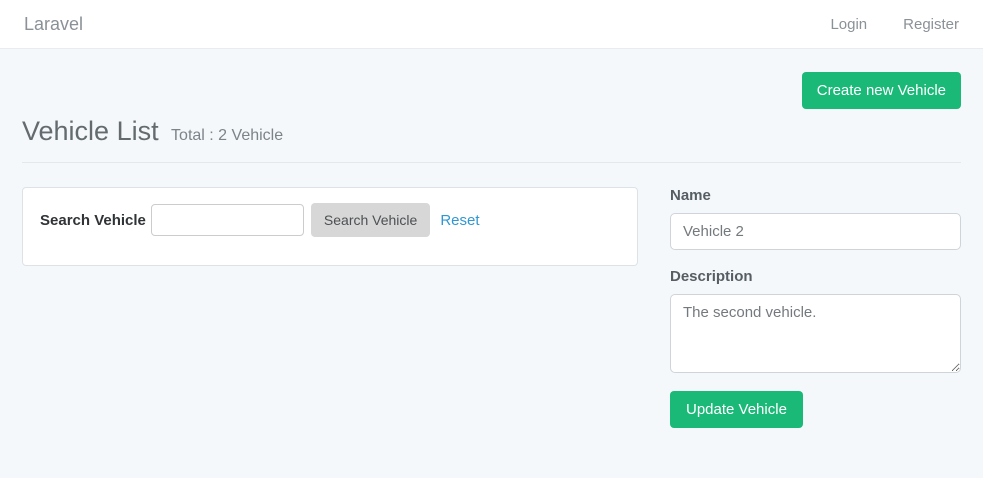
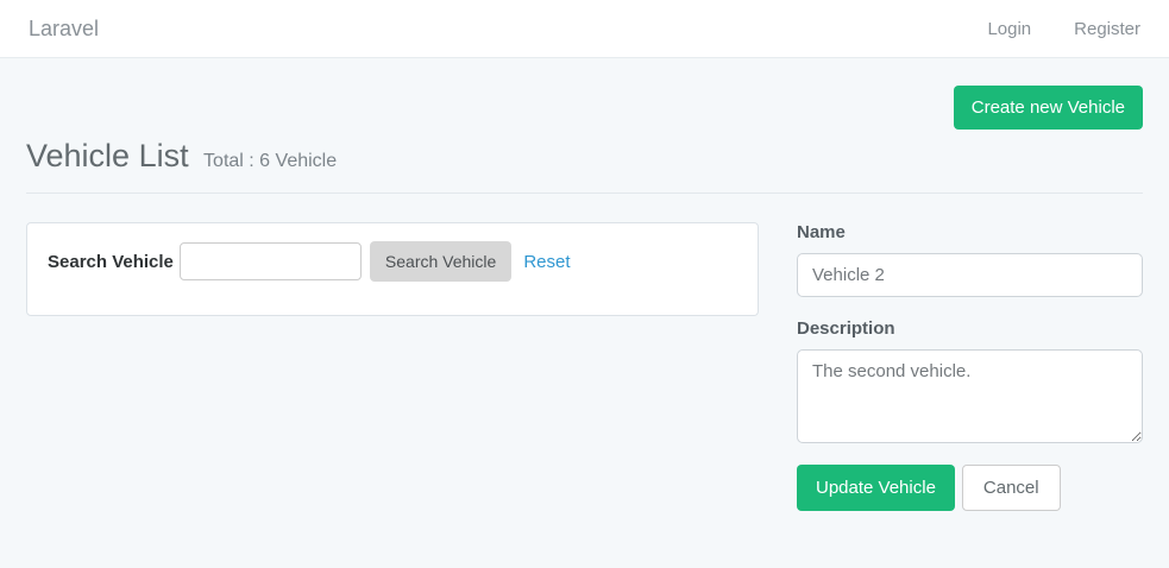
  Laravel
  Login
  Register
  Create new Vehicle
- Vehicle List Total : 2 Vehicle
+ Vehicle List Total : 6 Vehicle
  Search Vehicle
  Search Vehicle
  Reset
  Name
  Vehicle 2
  Description
  The second vehicle.
  Update Vehicle
+ Cancel
